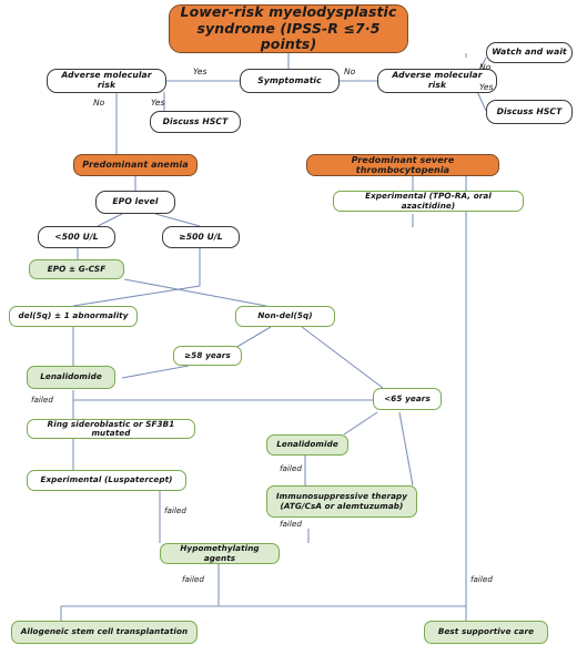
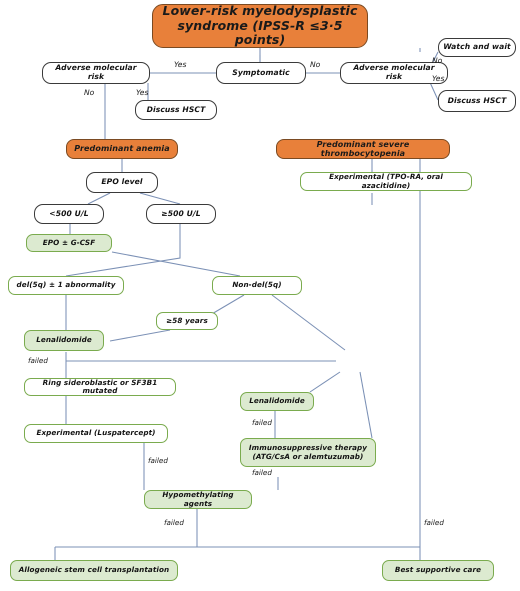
- Lower-risk myelodysplastic syndrome (IPSS-R ≤7·5 points)
+ Lower-risk myelodysplastic syndrome (IPSS-R ≤3·5 points)
  Symptomatic
  Adverse molecular risk
  Adverse molecular risk
  Discuss HSCT
  Watch and wait
  Discuss HSCT
  Yes
  No
  Yes
  No
  No
  Yes
  Predominant anemia
  Predominant severe thrombocytopenia
  EPO level
  <500 U/L
  ≥500 U/L
  EPO ± G-CSF
  Experimental (TPO-RA, oral azacitidine)
  del(5q) ± 1 abnormality
  Non-del(5q)
  ≥58 years
- <65 years
  Lenalidomide
  Ring sideroblastic or SF3B1 mutated
  Experimental (Luspatercept)
  Lenalidomide
  Immunosuppressive therapy
  (ATG/CsA or alemtuzumab)
  Hypomethylating agents
  Allogeneic stem cell transplantation
  Best supportive care
  failed
  failed
  failed
  failed
  failed
  failed
